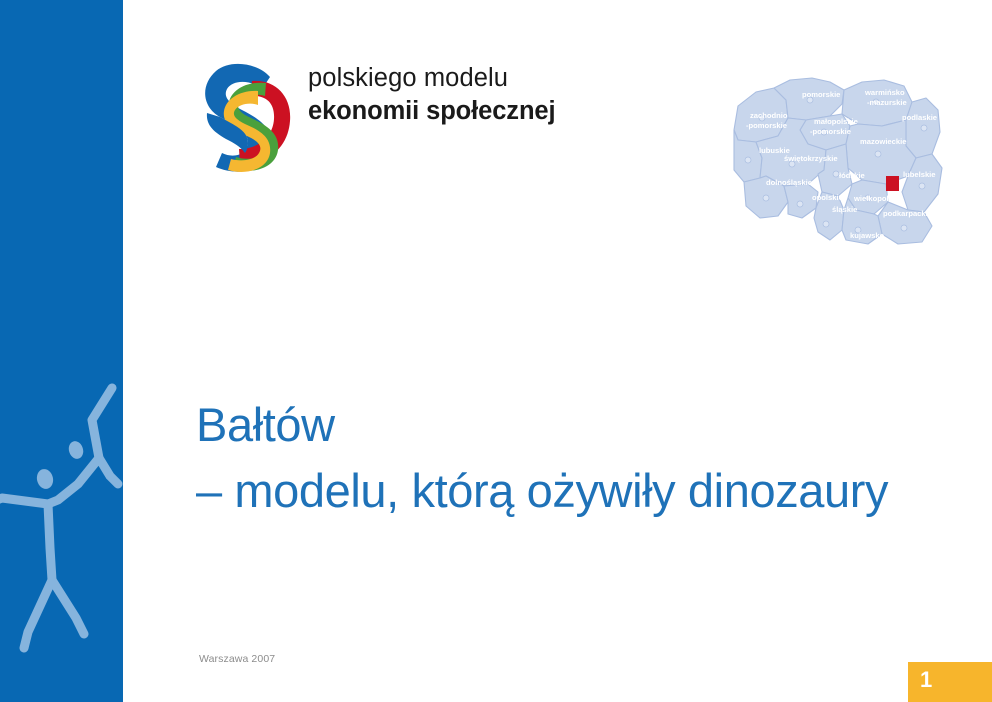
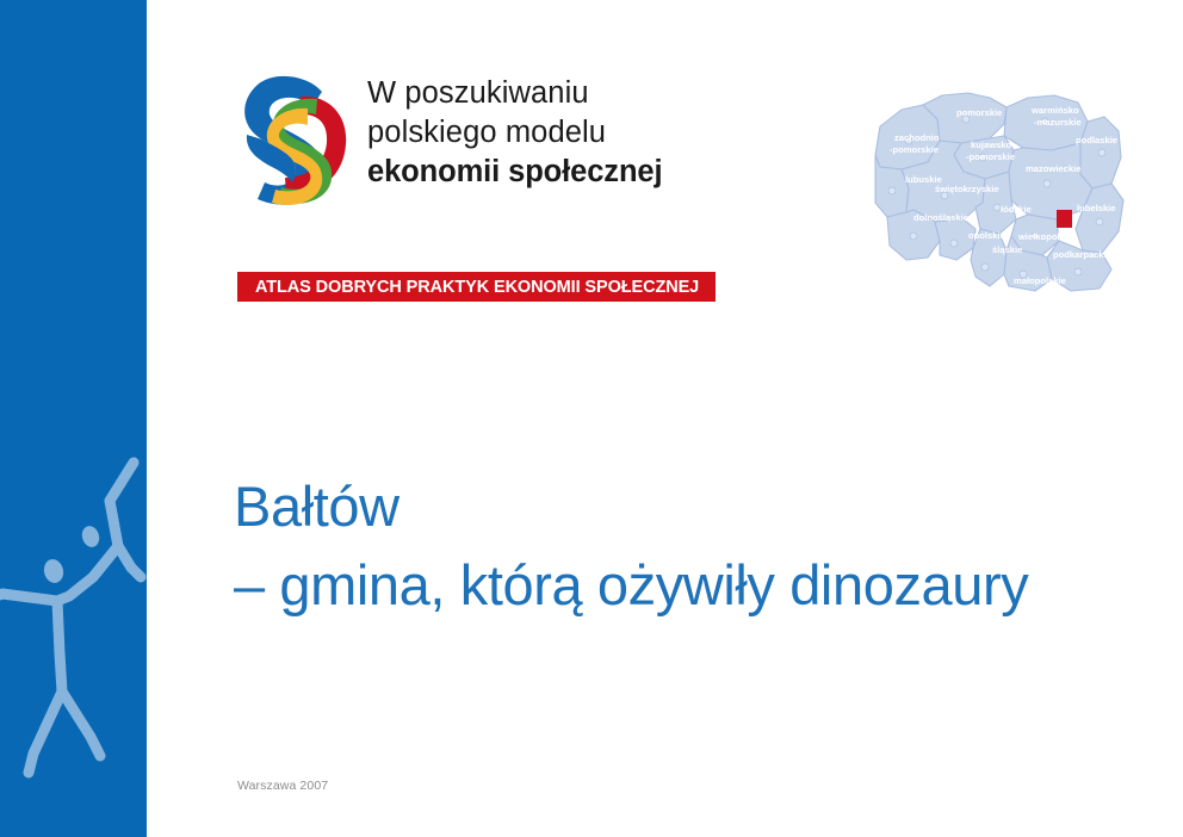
+ W poszukiwaniu
  polskiego modelu
  ekonomii społecznej
+ ATLAS DOBRYCH PRAKTYK EKONOMII SPOŁECZNEJ
  zachodnio
  -pomorskie
  pomorskie
  warmińsko
  -mazurskie
  podlaskie
- małopolskie
+ kujawsko
  -pomorskie
  mazowieckie
  lubuskie
  świętokrzyskie
  łódzkie
  lubelskie
  dolnośląskie
  opolskie
  wielkopolskie
  śląskie
  podkarpackie
- kujawsko
+ małopolskie
  Bałtów
- – modelu, którą ożywiły dinozaury
+ – gmina, którą ożywiły dinozaury
  Warszawa 2007
- 1
